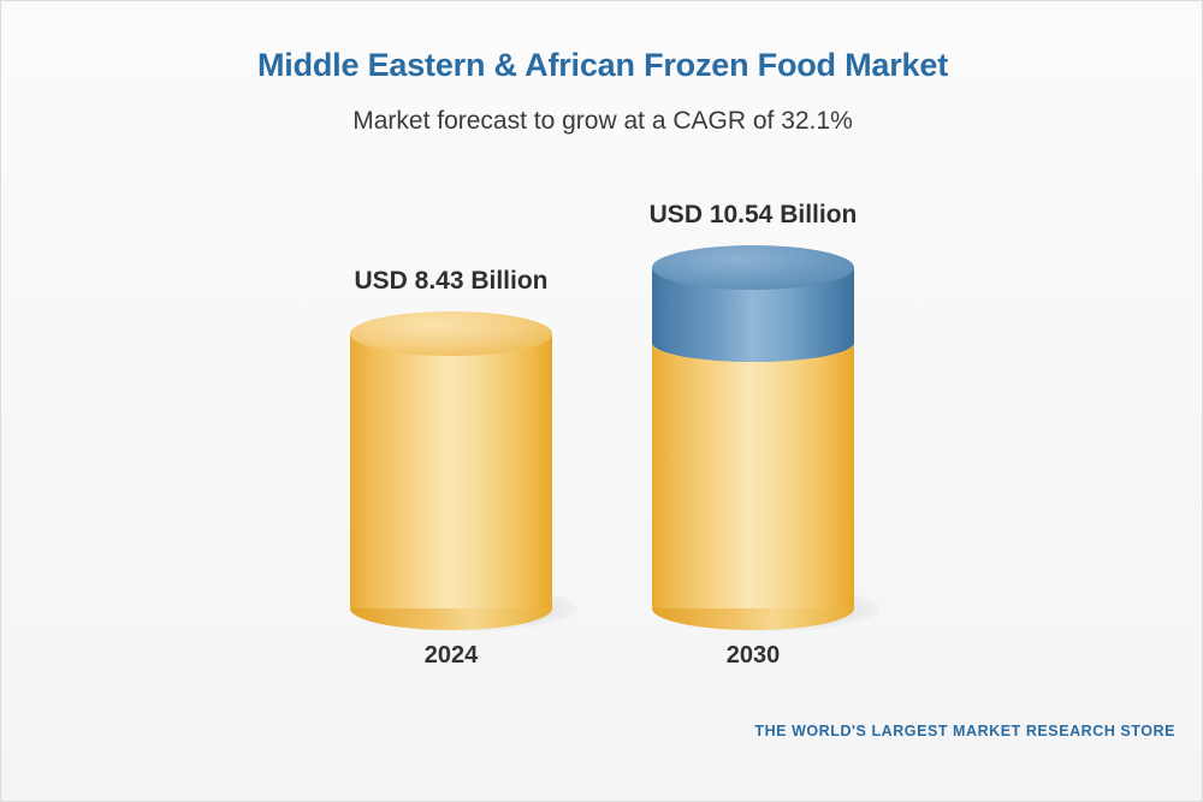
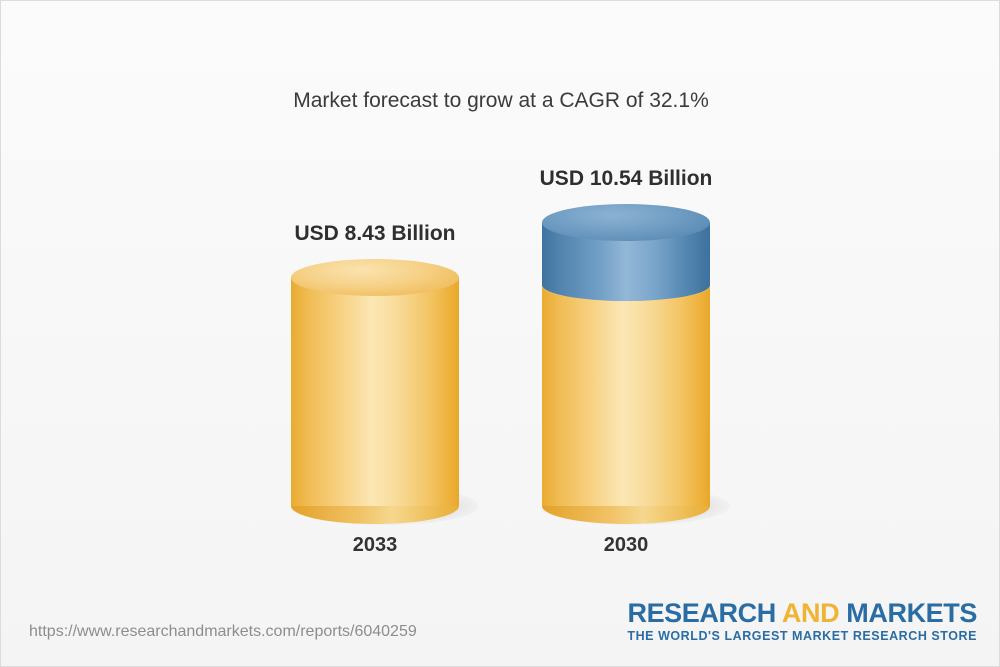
- Middle Eastern & African Frozen Food Market
  Market forecast to grow at a CAGR of 32.1%
  USD 8.43 Billion
- 2024
+ 2033
  USD 10.54 Billion
  2030
+ https://www.researchandmarkets.com/reports/6040259
+ RESEARCH AND MARKETS
  THE WORLD'S LARGEST MARKET RESEARCH STORE
